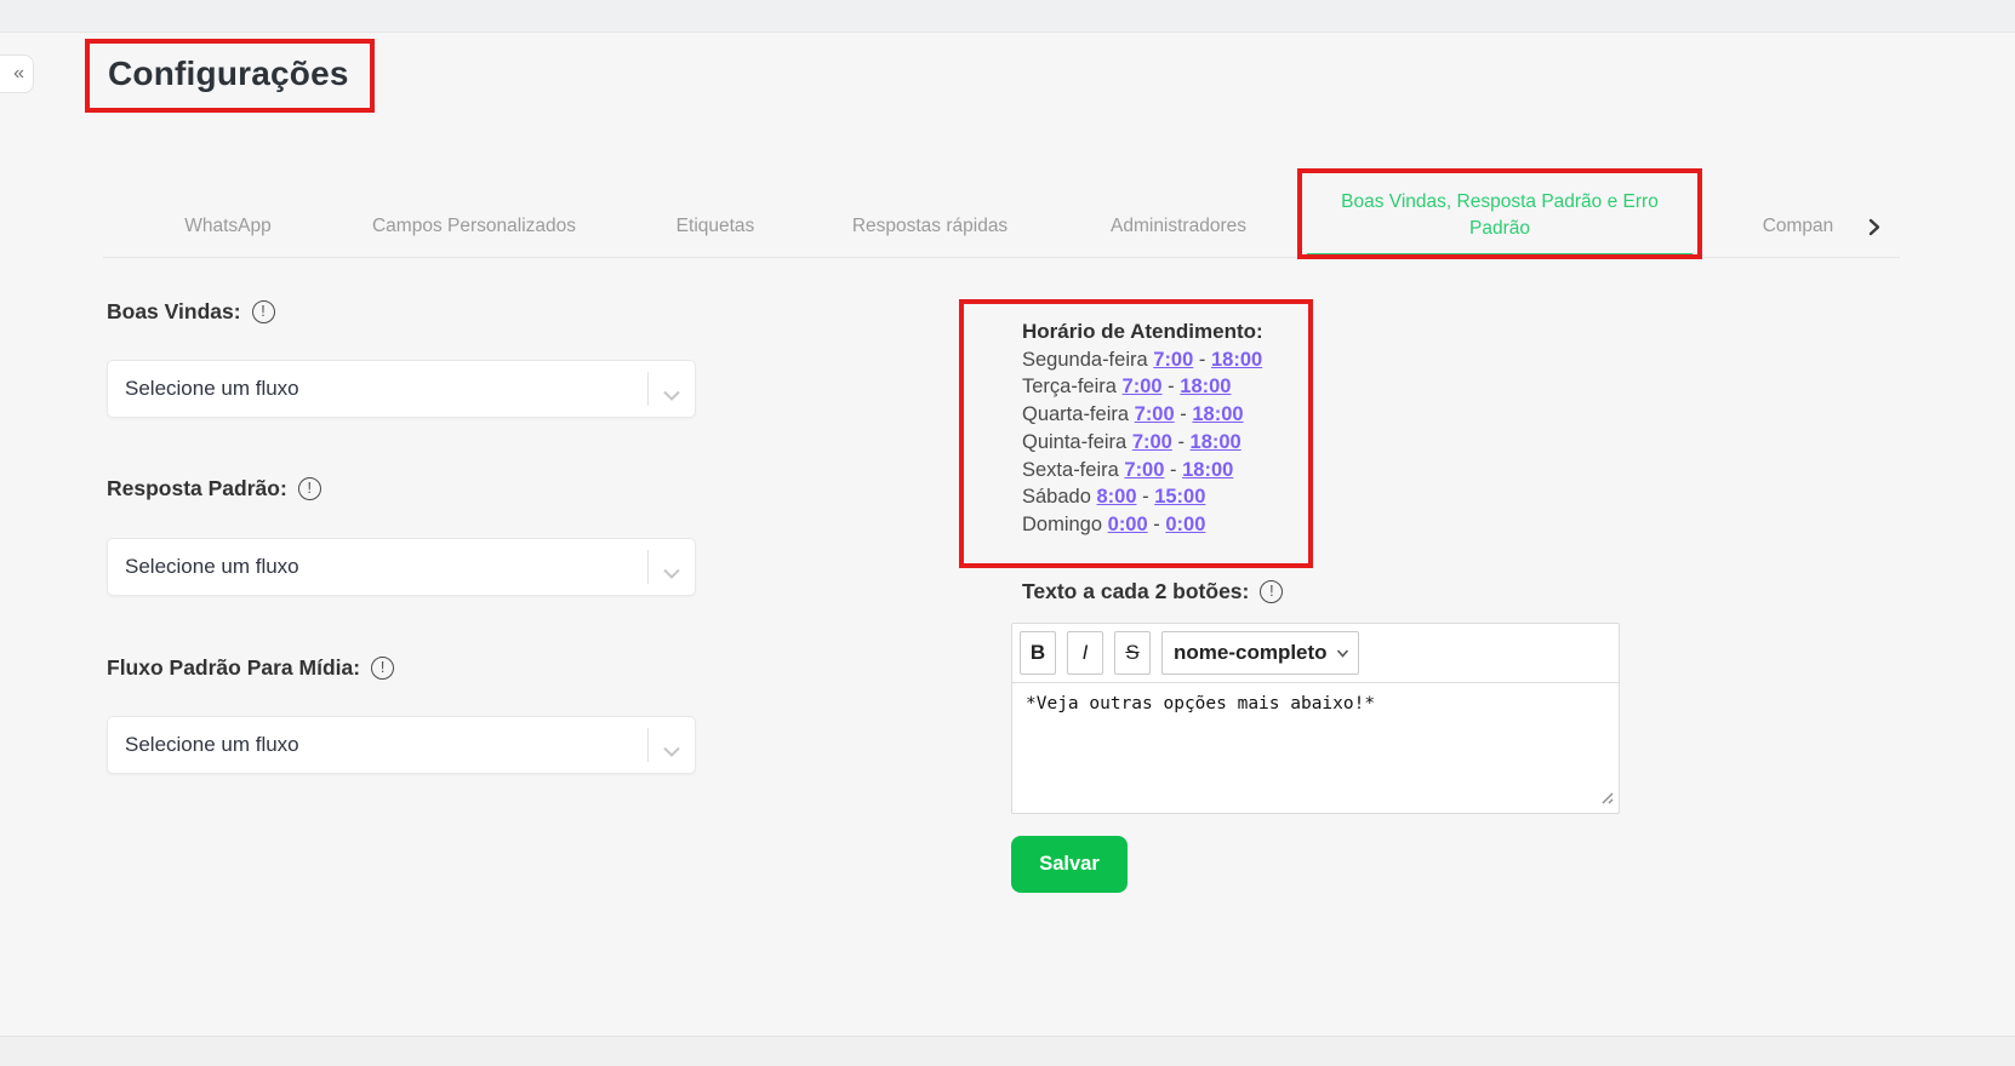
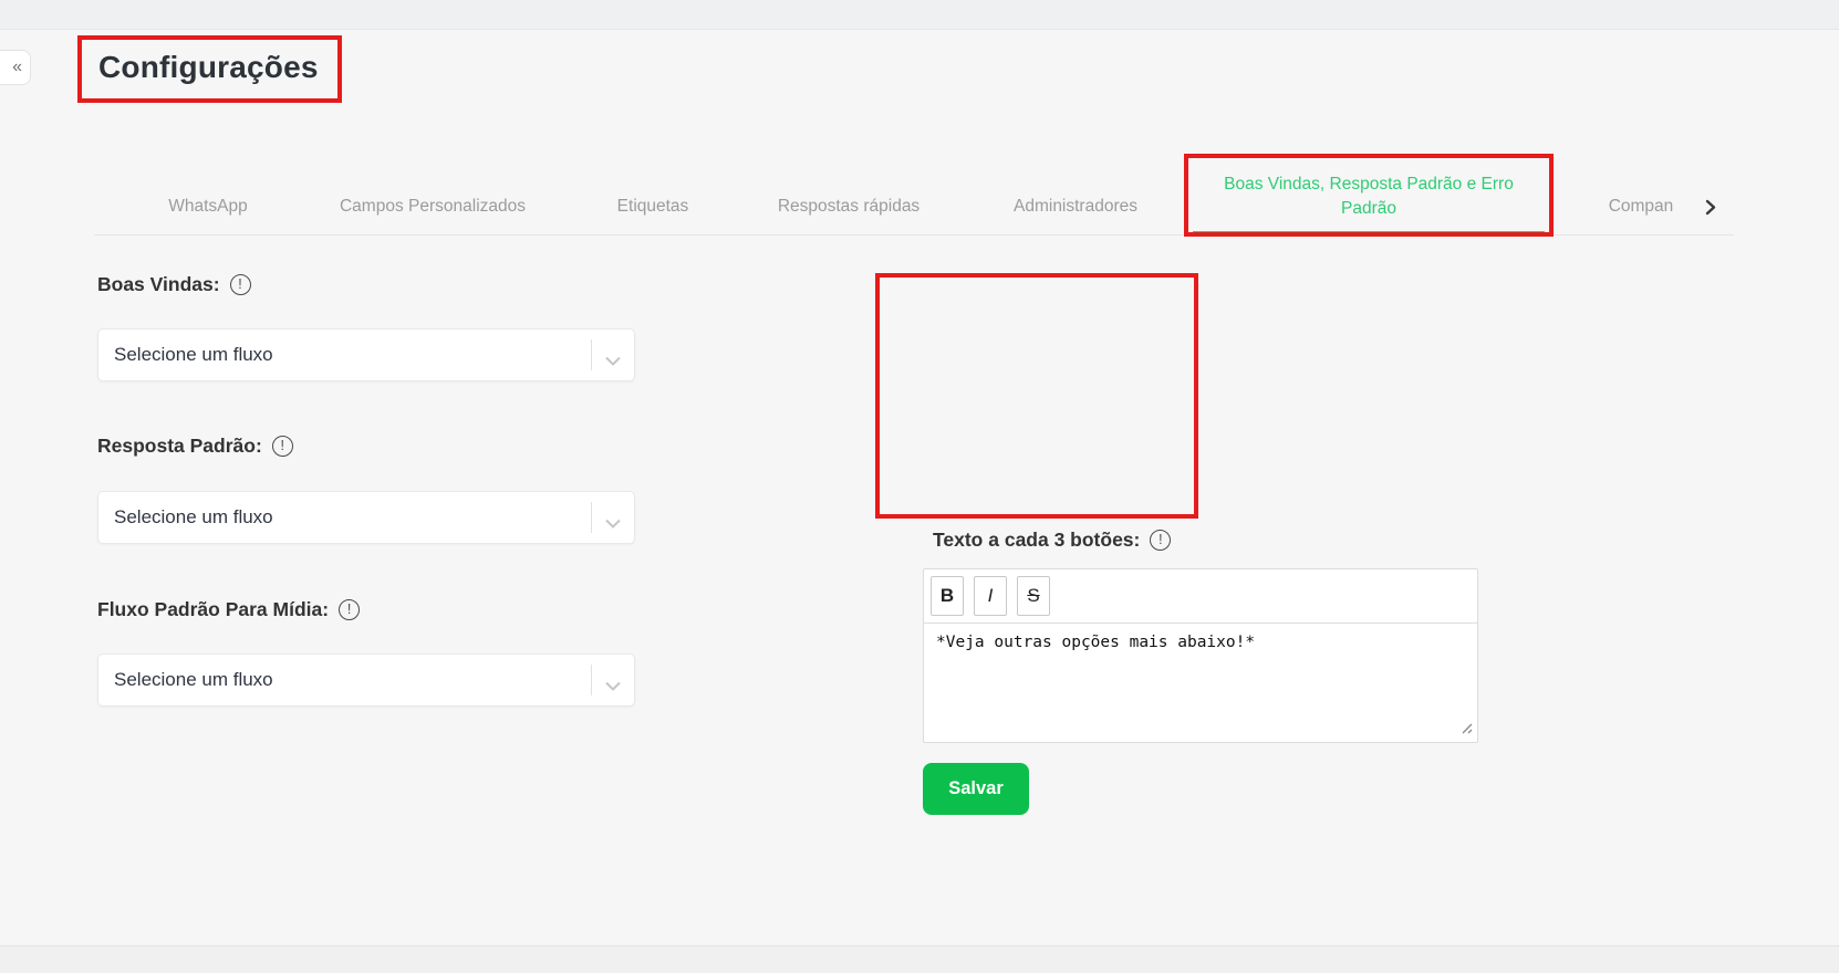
  «
  Configurações
  WhatsApp
  Campos Personalizados
  Etiquetas
  Respostas rápidas
  Administradores
  Boas Vindas, Resposta Padrão e Erro Padrão
  Compan
  Boas Vindas:
  !
  Selecione um fluxo
  Resposta Padrão:
  !
  Selecione um fluxo
  Fluxo Padrão Para Mídia:
  !
  Selecione um fluxo
- Horário de Atendimento:
- Segunda-feira 7:00 - 18:00
- Terça-feira 7:00 - 18:00
- Quarta-feira 7:00 - 18:00
- Quinta-feira 7:00 - 18:00
- Sexta-feira 7:00 - 18:00
- Sábado 8:00 - 15:00
- Domingo 0:00 - 0:00
- Texto a cada 2 botões:
+ Texto a cada 3 botões:
  !
  B
  I
  S
- nome-completo
  *Veja outras opções mais abaixo!*
  Salvar
